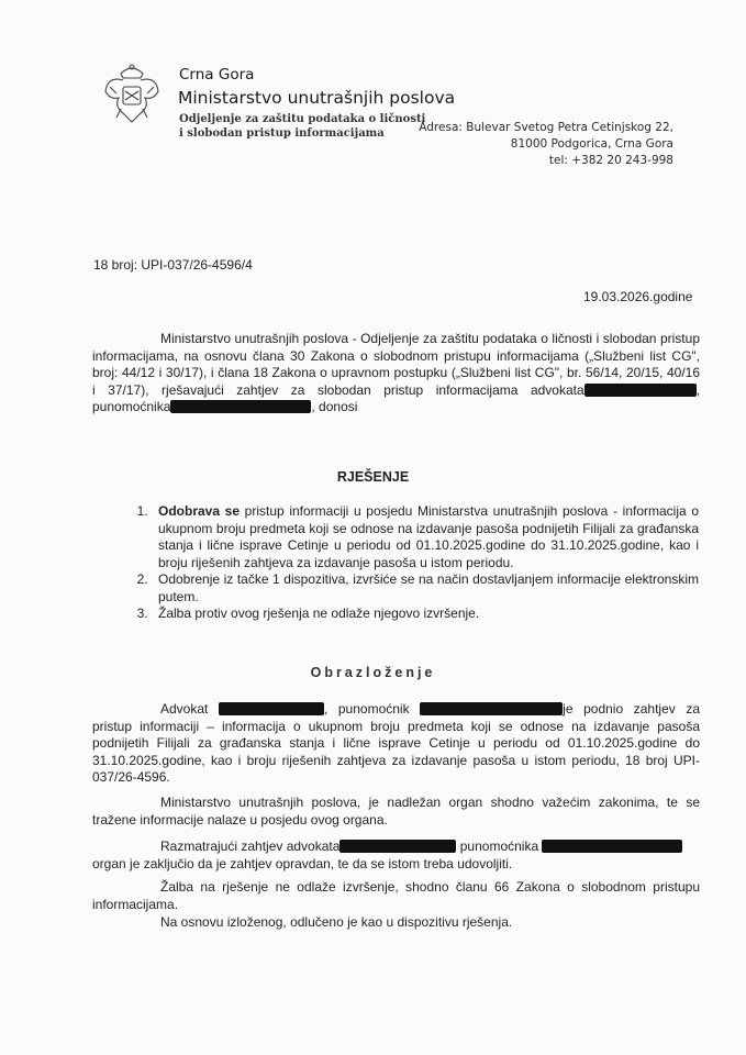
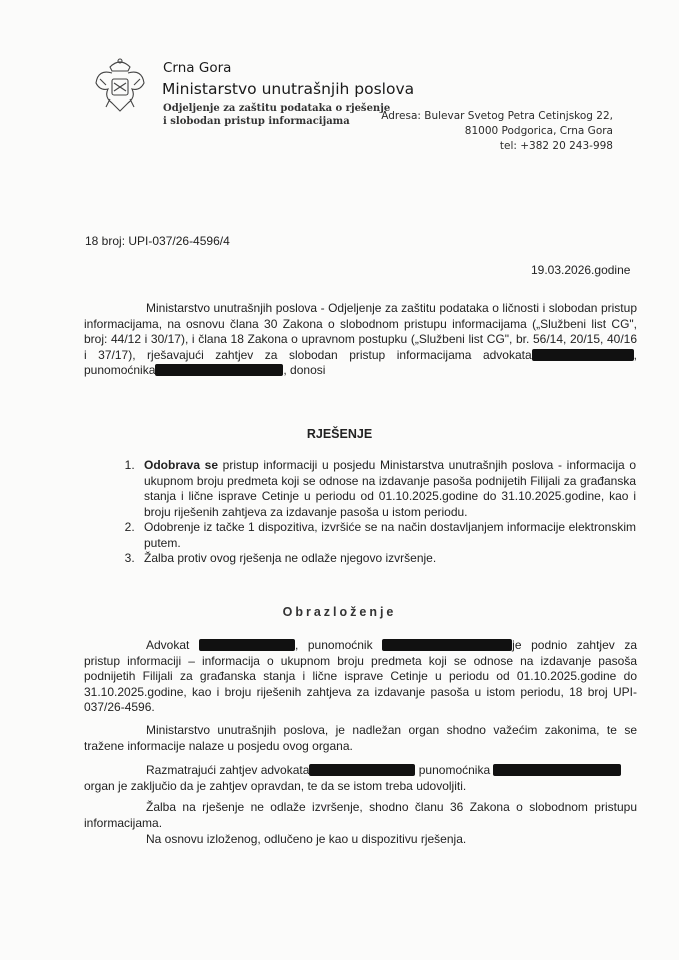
  Crna Gora
  Ministarstvo unutrašnjih poslova
- Odjeljenje za zaštitu podataka o ličnosti
+ Odjeljenje za zaštitu podataka o rješenje
  i slobodan pristup informacijama
  Adresa: Bulevar Svetog Petra Cetinjskog 22,
  81000 Podgorica, Crna Gora
  tel: +382 20 243-998
  18 broj: UPI-037/26-4596/4
  19.03.2026.godine
  Ministarstvo unutrašnjih poslova - Odjeljenje za zaštitu podataka o ličnosti i slobodan pristup informacijama, na osnovu člana 30 Zakona o slobodnom pristupu informacijama („Službeni list CG", broj: 44/12 i 30/17), i člana 18 Zakona o upravnom postupku („Službeni list CG", br. 56/14, 20/15, 40/16 i 37/17), rješavajući zahtjev za slobodan pristup informacijama advokata , punomoćnika , donosi
  RJEŠENJE
  Odobrava se pristup informaciji u posjedu Ministarstva unutrašnjih poslova - informacija o ukupnom broju predmeta koji se odnose na izdavanje pasoša podnijetih Filijali za građanska stanja i lične isprave Cetinje u periodu od 01.10.2025.godine do 31.10.2025.godine, kao i broju riješenih zahtjeva za izdavanje pasoša u istom periodu.
  Odobrenje iz tačke 1 dispozitiva, izvršiće se na način dostavljanjem informacije elektronskim putem.
  Žalba protiv ovog rješenja ne odlaže njegovo izvršenje.
  Obrazloženje
  Advokat , punomoćnik je podnio zahtjev za pristup informaciji – informacija o ukupnom broju predmeta koji se odnose na izdavanje pasoša podnijetih Filijali za građanska stanja i lične isprave Cetinje u periodu od 01.10.2025.godine do 31.10.2025.godine, kao i broju riješenih zahtjeva za izdavanje pasoša u istom periodu, 18 broj UPI-037/26-4596.
  Ministarstvo unutrašnjih poslova, je nadležan organ shodno važećim zakonima, te se tražene informacije nalaze u posjedu ovog organa.
  Razmatrajući zahtjev advokata punomoćnika
  organ je zaključio da je zahtjev opravdan, te da se istom treba udovoljiti.
- Žalba na rješenje ne odlaže izvršenje, shodno članu 66 Zakona o slobodnom pristupu informacijama.
+ Žalba na rješenje ne odlaže izvršenje, shodno članu 36 Zakona o slobodnom pristupu informacijama.
  Na osnovu izloženog, odlučeno je kao u dispozitivu rješenja.
